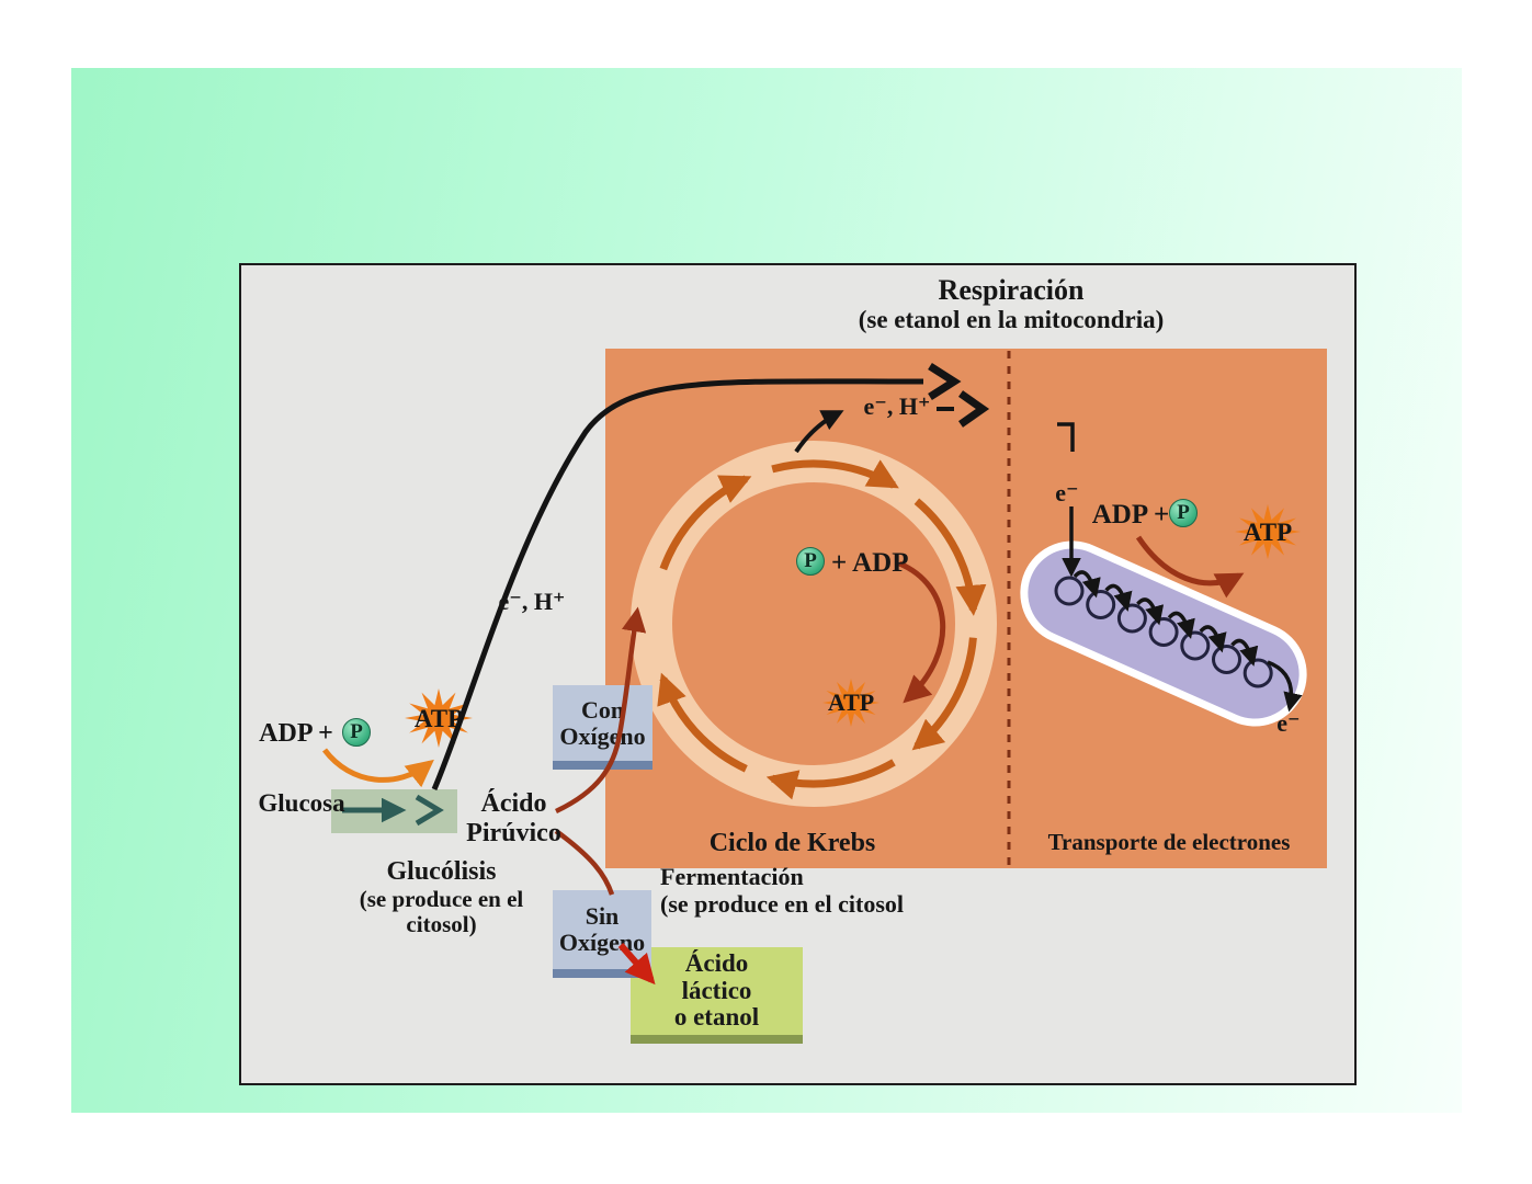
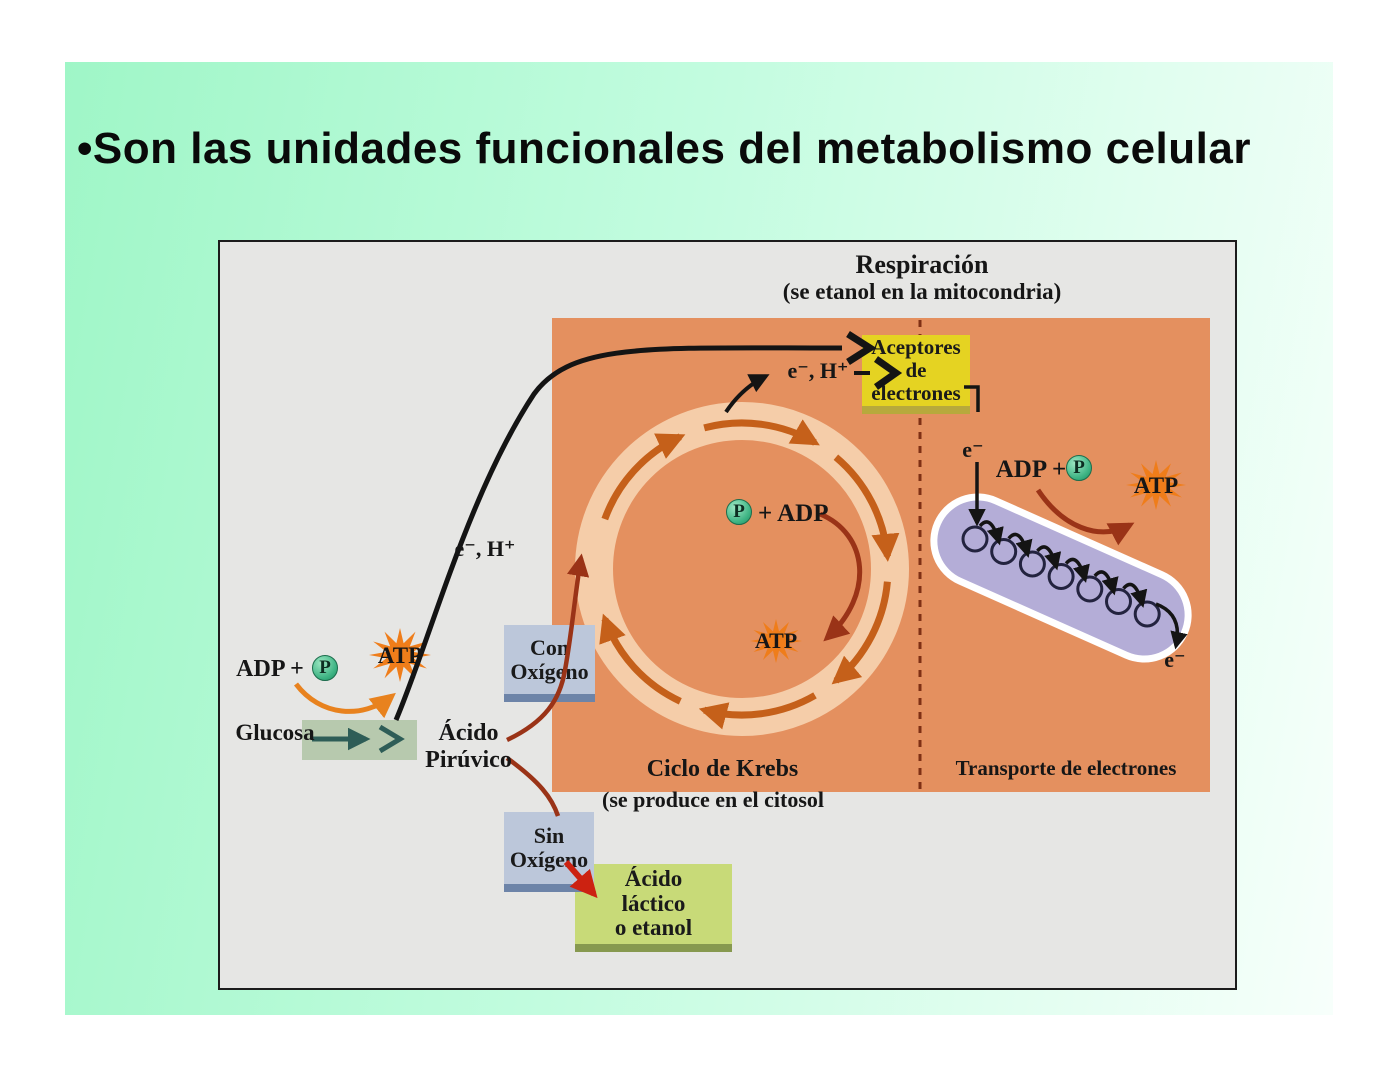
+ •Son las unidades funcionales del metabolismo celular
+ Aceptores
+ de
+ electrones
  Con
  Oxígeno
  Ácido
  láctico
  o etanol
  Sin
  Oxígeno
  Respiración
  (se etanol en la mitocondria)
  e⁻, H⁺
  e⁻, H⁺
  e⁻
  e⁻
  ADP +
  P
  ATP
  P
  + ADP
  ATP
  ADP +
  P
  ATP
  Glucosa
  Ácido
  Pirúvico
- Glucólisis
- (se produce en el
- citosol)
- Fermentación
  (se produce en el citosol
  Ciclo de Krebs
  Transporte de electrones
